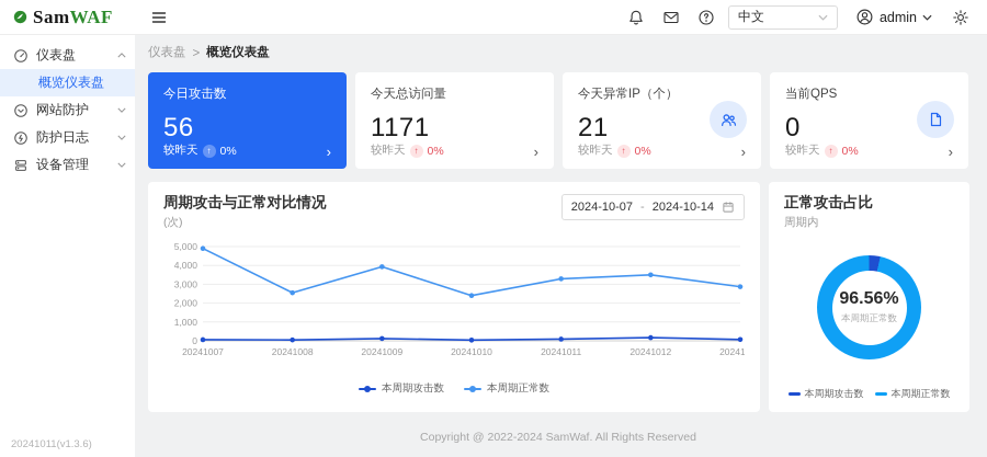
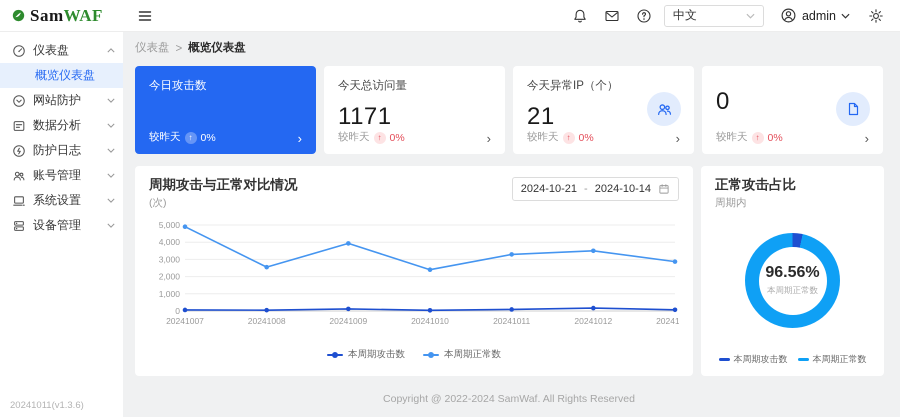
  SamWAF
  中文
  admin
  仪表盘
  概览仪表盘
  网站防护
+ 数据分析
  防护日志
+ 账号管理
+ 系统设置
  设备管理
  20241011(v1.3.6)
  仪表盘
  >
  概览仪表盘
  今日攻击数
- 56
  较昨天
  ↑
  0%
  ›
  今天总访问量
  1171
  较昨天
  ↑
  0%
  ›
  今天异常IP（个）
  21
  较昨天
  ↑
  0%
  ›
- 当前QPS
  0
  较昨天
  ↑
  0%
  ›
  周期攻击与正常对比情况
  (次)
- 2024-10-07
+ 2024-10-21
  -
  2024-10-14
  0
  1,000
  2,000
  3,000
  4,000
  5,000
  20241007
  20241008
  20241009
  20241010
  20241011
  20241012
  本周期攻击数
  本周期正常数
  正常攻击占比
  周期内
  96.56%
  本周期正常数
  本周期攻击数
  本周期正常数
  Copyright @ 2022-2024 SamWaf. All Rights Reserved
